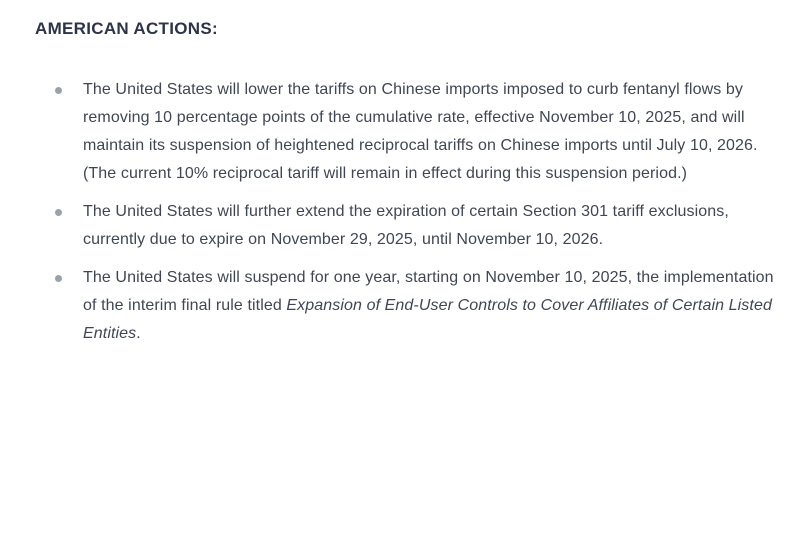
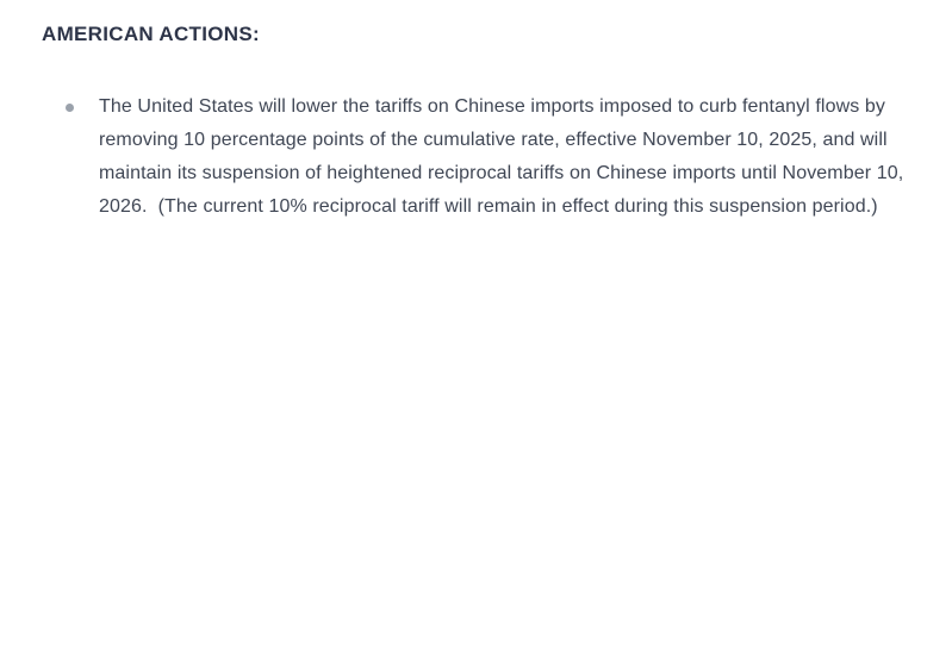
  AMERICAN ACTIONS:
- The United States will lower the tariffs on Chinese imports imposed to curb fentanyl flows by removing 10 percentage points of the cumulative rate, effective November 10, 2025, and will maintain its suspension of heightened reciprocal tariffs on Chinese imports until July 10, 2026. (The current 10% reciprocal tariff will remain in effect during this suspension period.)
+ The United States will lower the tariffs on Chinese imports imposed to curb fentanyl flows by removing 10 percentage points of the cumulative rate, effective November 10, 2025, and will maintain its suspension of heightened reciprocal tariffs on Chinese imports until November 10, 2026. (The current 10% reciprocal tariff will remain in effect during this suspension period.)
- The United States will further extend the expiration of certain Section 301 tariff exclusions, currently due to expire on November 29, 2025, until November 10, 2026.
- The United States will suspend for one year, starting on November 10, 2025, the implementation of the interim final rule titled Expansion of End-User Controls to Cover Affiliates of Certain Listed Entities.
